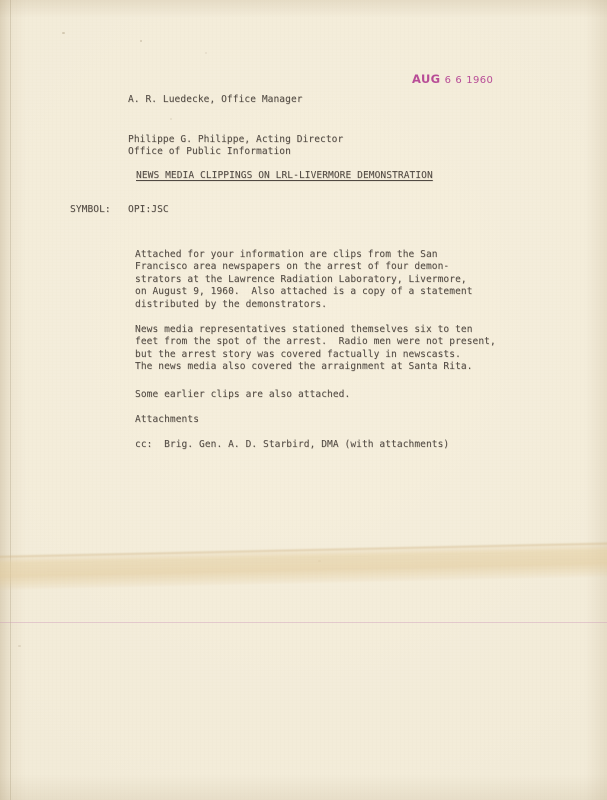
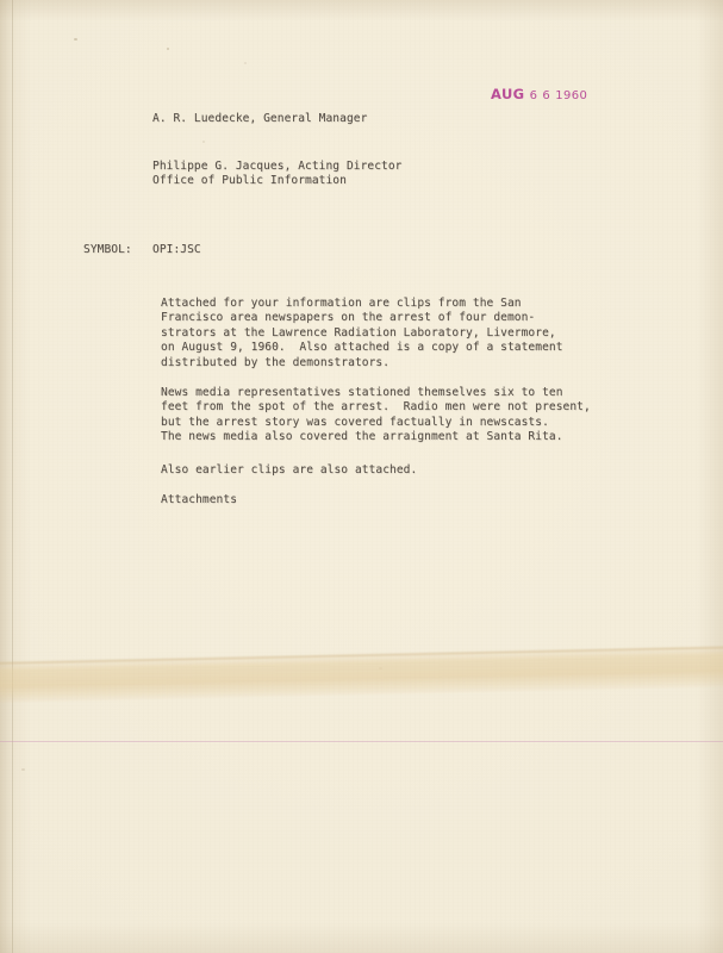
  AUG 6 6 1960
- A. R. Luedecke, Office Manager
+ A. R. Luedecke, General Manager
- Philippe G. Philippe, Acting Director Office of Public Information
+ Philippe G. Jacques, Acting Director Office of Public Information
- NEWS MEDIA CLIPPINGS ON LRL-LIVERMORE DEMONSTRATION
  SYMBOL:
  OPI:JSC
  Attached for your information are clips from the San
  Francisco area newspapers on the arrest of four demon-
  strators at the Lawrence Radiation Laboratory, Livermore,
  on August 9, 1960. Also attached is a copy of a statement
  distributed by the demonstrators.
  News media representatives stationed themselves six to ten
  feet from the spot of the arrest. Radio men were not present,
  but the arrest story was covered factually in newscasts.
  The news media also covered the arraignment at Santa Rita.
- Some earlier clips are also attached.
+ Also earlier clips are also attached.
  Attachments
- cc: Brig. Gen. A. D. Starbird, DMA (with attachments)
